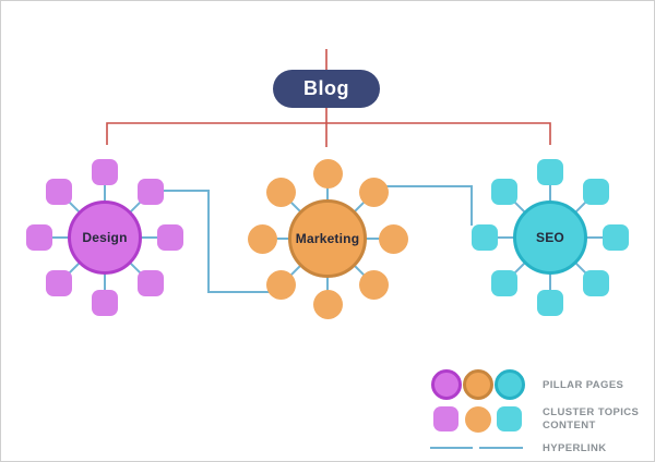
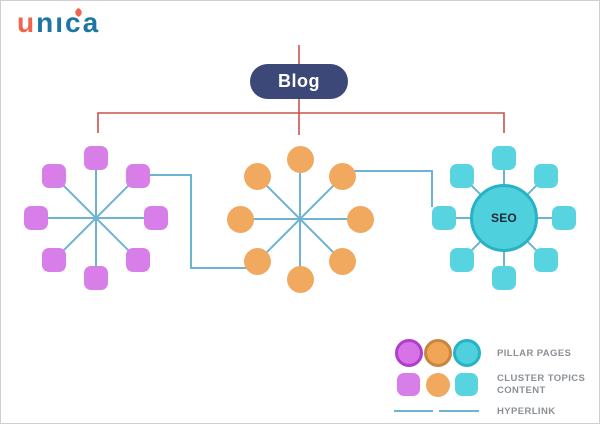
+ unıca
  Blog
- Design
- Marketing
  SEO
  PILLAR PAGES
  CLUSTER TOPICS CONTENT
  HYPERLINK
